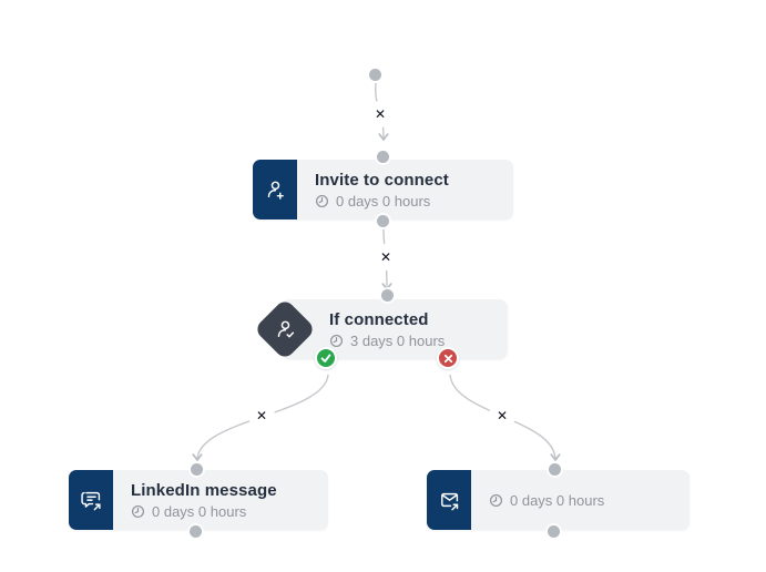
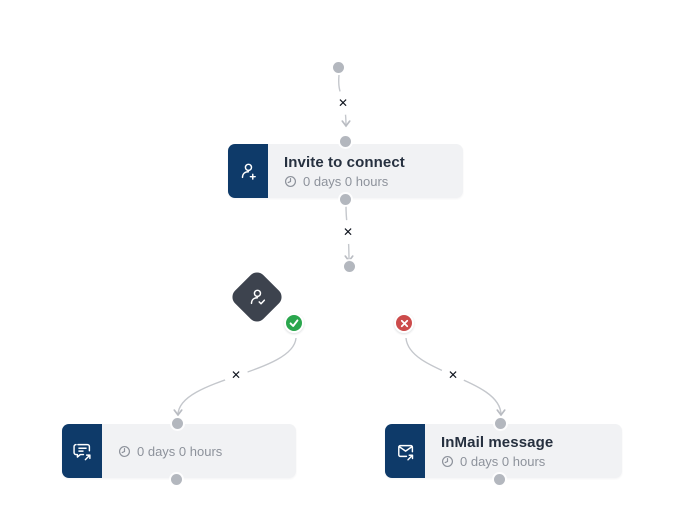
  Invite to connect
  0 days 0 hours
- If connected
- 3 days 0 hours
- LinkedIn message
  0 days 0 hours
+ InMail message
  0 days 0 hours
  ✕
  ✕
  ✕
  ✕
